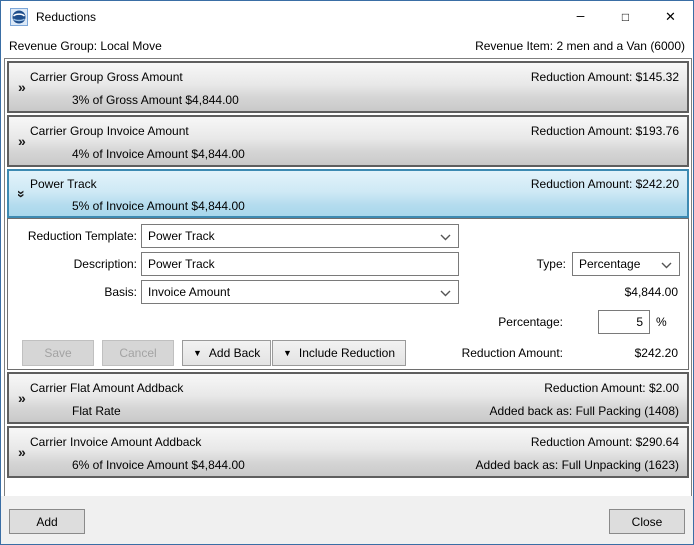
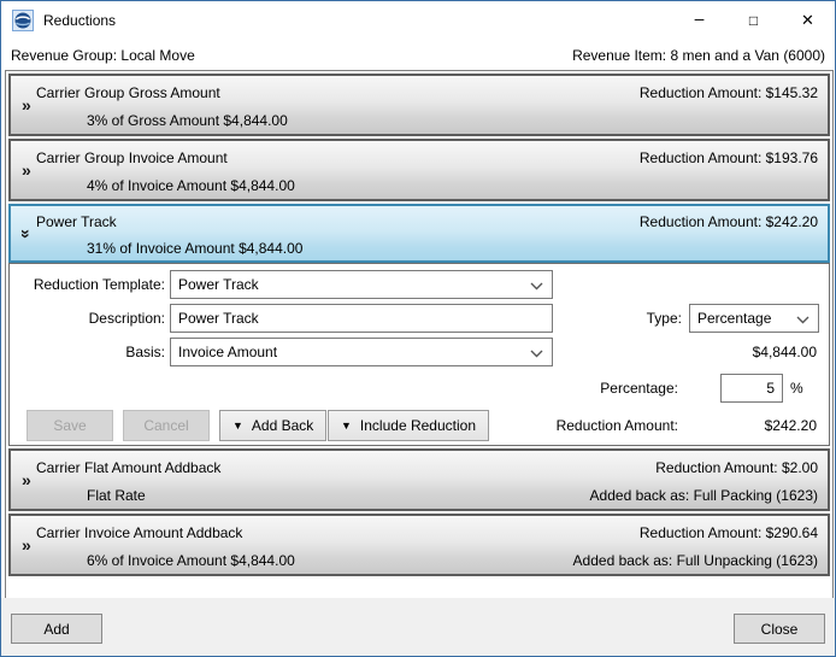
  Reductions
  –
  □
  ✕
  Revenue Group: Local Move
- Revenue Item: 2 men and a Van (6000)
+ Revenue Item: 8 men and a Van (6000)
  »
  Carrier Group Gross Amount
  Reduction Amount: $145.32
  3% of Gross Amount $4,844.00
  »
  Carrier Group Invoice Amount
  Reduction Amount: $193.76
  4% of Invoice Amount $4,844.00
  Power Track
  Reduction Amount: $242.20
- 5% of Invoice Amount $4,844.00
+ 31% of Invoice Amount $4,844.00
  Reduction Template:
  Power Track
  Description:
  Power Track
  Type:
  Percentage
  Basis:
  Invoice Amount
  $4,844.00
  Percentage:
  5
  %
  Save
  Cancel
  ▼
  Add Back
  ▼
  Include Reduction
  Reduction Amount:
  $242.20
  »
  Carrier Flat Amount Addback
  Reduction Amount: $2.00
  Flat Rate
- Added back as: Full Packing (1408)
+ Added back as: Full Packing (1623)
  »
  Carrier Invoice Amount Addback
  Reduction Amount: $290.64
  6% of Invoice Amount $4,844.00
  Added back as: Full Unpacking (1623)
  Add
  Close
